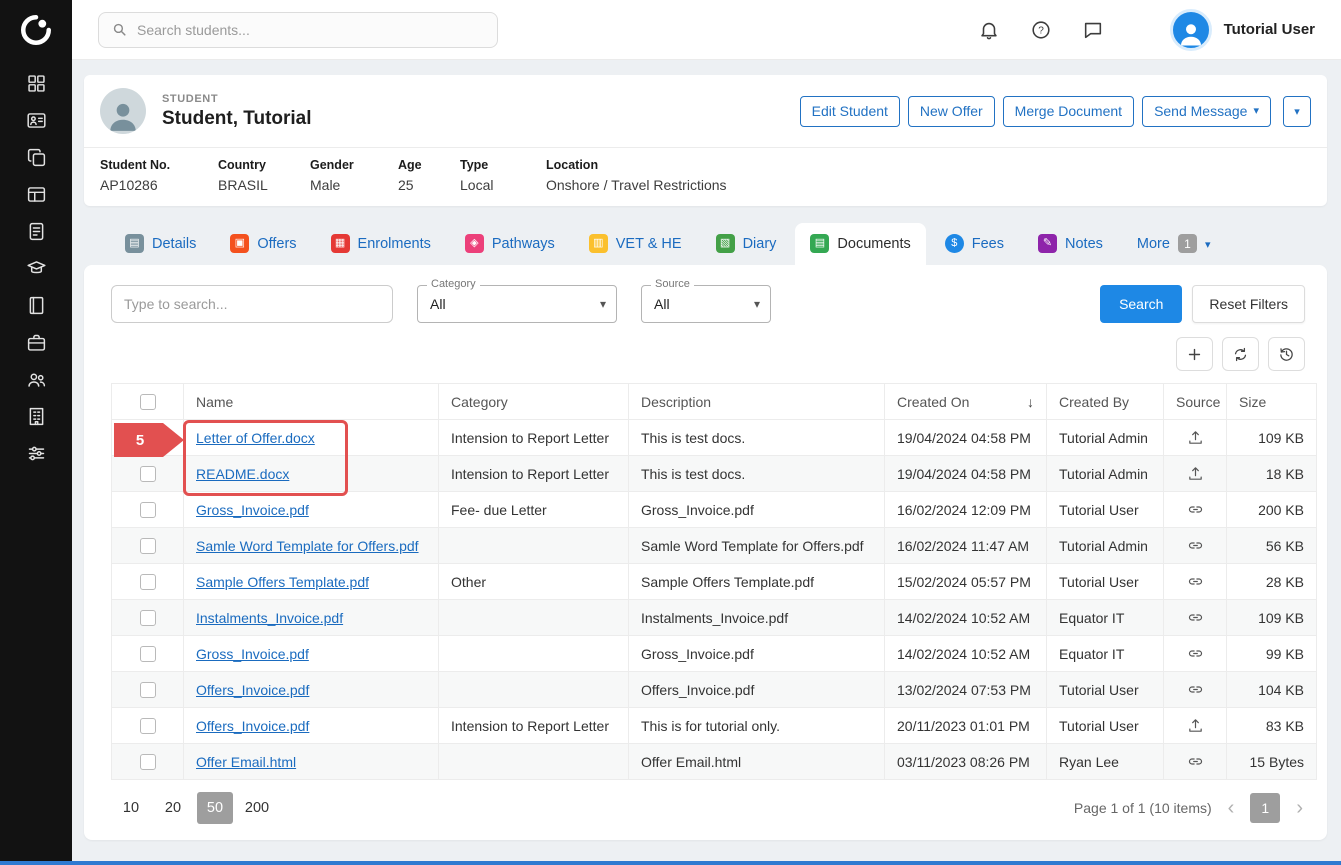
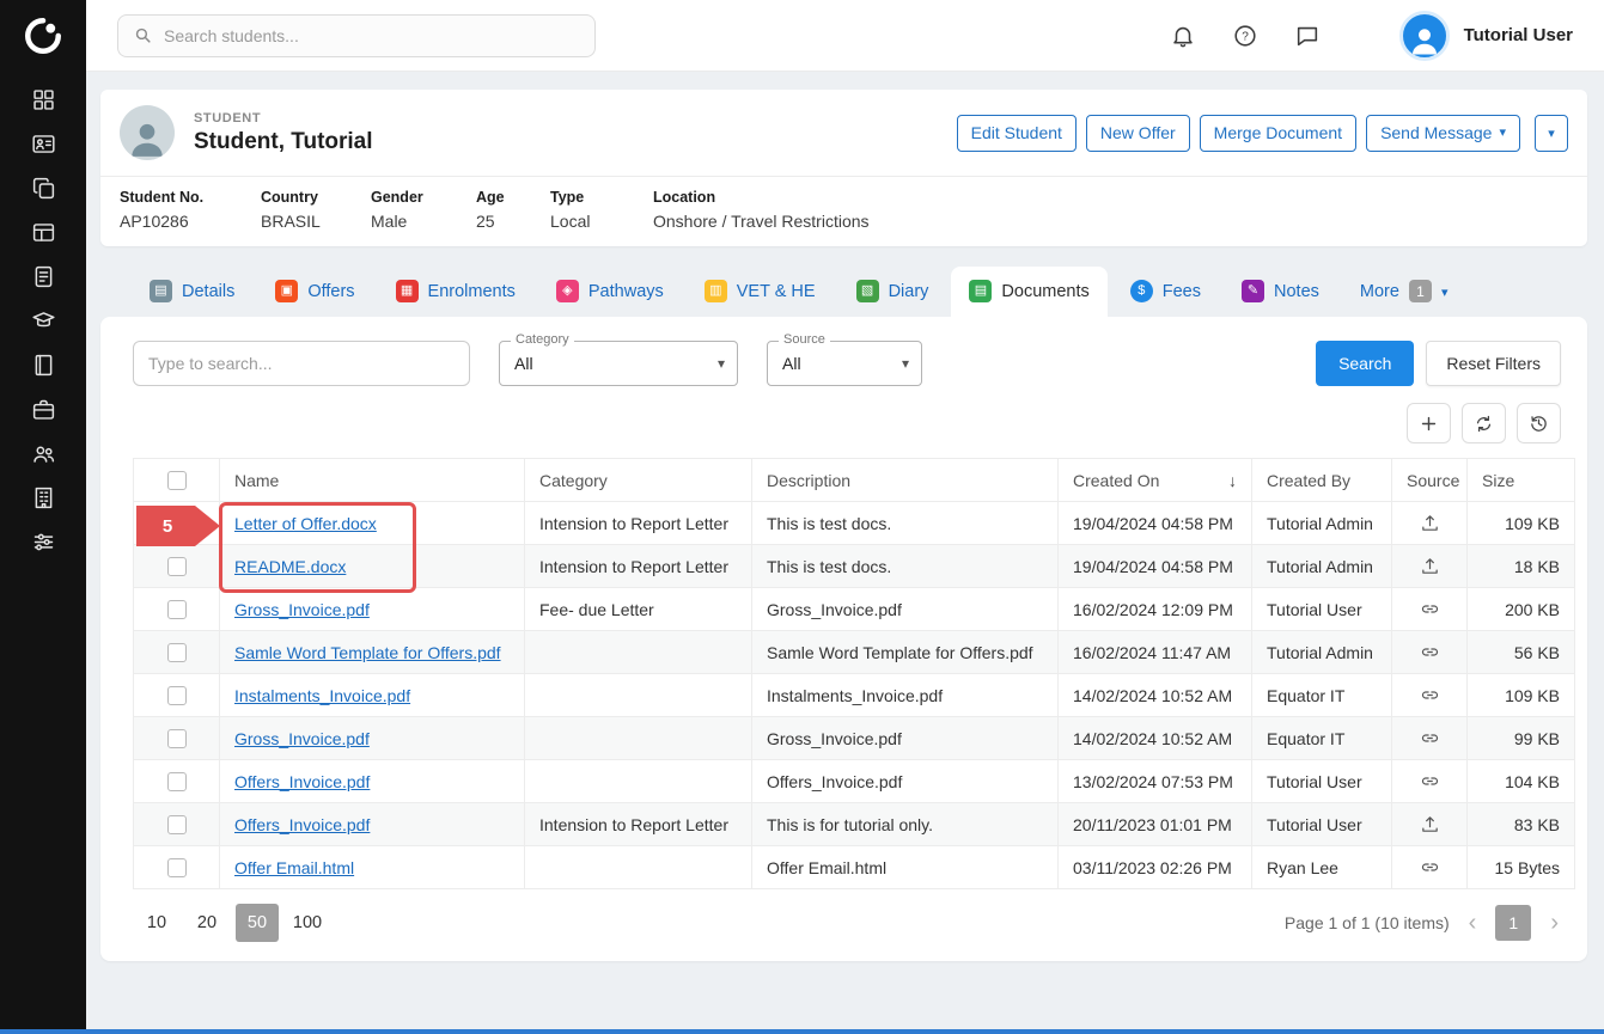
  Search students...
  ?
  Tutorial User
  STUDENT
  Student, Tutorial
  Edit Student
  New Offer
  Merge Document
  Send Message
  Student No.
  AP10286
  Country
  BRASIL
  Gender
  Male
  Age
  25
  Type
  Local
  Location
  Onshore / Travel Restrictions
  ▤
  Details
  ▣
  Offers
  ▦
  Enrolments
  ◈
  Pathways
  ▥
  VET & HE
  ▧
  Diary
  ▤
  Documents
  $
  Fees
  ✎
  Notes
  More
  1
  Type to search...
  Category
  All
  Source
  All
  Search
  Reset Filters
  	Name	Category	Description	Created On	Created By	Source	Size
  	Letter of Offer.docx	Intension to Report Letter	This is test docs.	19/04/2024 04:58 PM	Tutorial Admin		109 KB
  	README.docx	Intension to Report Letter	This is test docs.	19/04/2024 04:58 PM	Tutorial Admin		18 KB
  	Gross_Invoice.pdf	Fee- due Letter	Gross_Invoice.pdf	16/02/2024 12:09 PM	Tutorial User		200 KB
  	Samle Word Template for Offers.pdf		Samle Word Template for Offers.pdf	16/02/2024 11:47 AM	Tutorial Admin		56 KB
- 	Sample Offers Template.pdf	Other	Sample Offers Template.pdf	15/02/2024 05:57 PM	Tutorial User		28 KB
  	Instalments_Invoice.pdf		Instalments_Invoice.pdf	14/02/2024 10:52 AM	Equator IT		109 KB
  	Gross_Invoice.pdf		Gross_Invoice.pdf	14/02/2024 10:52 AM	Equator IT		99 KB
  	Offers_Invoice.pdf		Offers_Invoice.pdf	13/02/2024 07:53 PM	Tutorial User		104 KB
  	Offers_Invoice.pdf	Intension to Report Letter	This is for tutorial only.	20/11/2023 01:01 PM	Tutorial User		83 KB
- 	Offer Email.html		Offer Email.html	03/11/2023 08:26 PM	Ryan Lee		15 Bytes
+ 	Offer Email.html		Offer Email.html	03/11/2023 02:26 PM	Ryan Lee		15 Bytes
  10
  20
  50
- 200
+ 100
  Page 1 of 1 (10 items)
  1
  5
